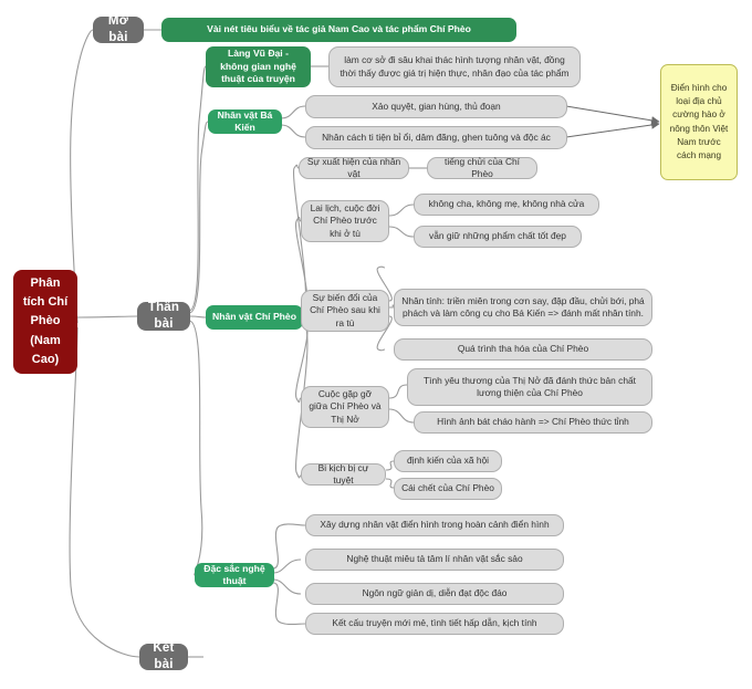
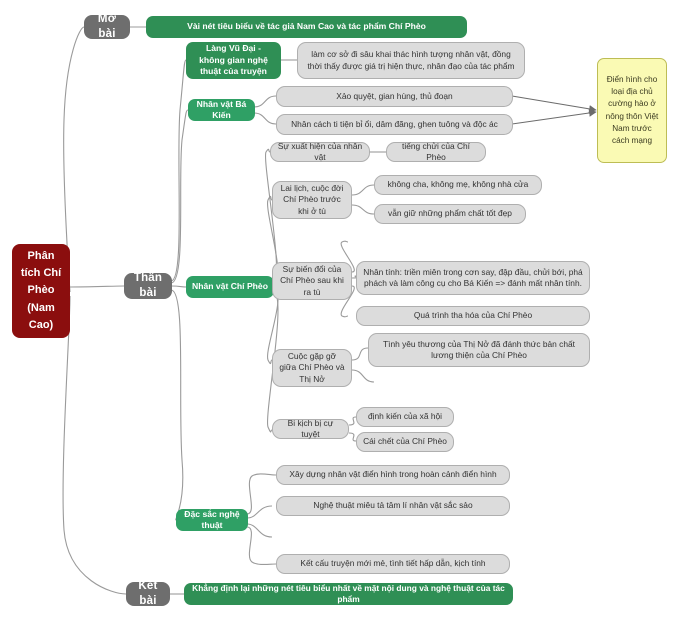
  Phân tích Chí Phèo (Nam Cao)
  Mở bài
  Vài nét tiêu biểu về tác giả Nam Cao và tác phẩm Chí Phèo
  Thân bài
  Kết bài
+ Khẳng định lại những nét tiêu biểu nhất về mặt nội dung và nghệ thuật của tác phẩm
  Làng Vũ Đại - không gian nghệ thuật của truyện
  làm cơ sở đi sâu khai thác hình tượng nhân vật, đồng thời thấy được giá trị hiện thực, nhân đạo của tác phẩm
  Nhân vật Bá Kiến
  Xảo quyệt, gian hùng, thủ đoạn
  Nhân cách ti tiện bỉ ổi, dâm đãng, ghen tuông và độc ác
  Điển hình cho loại địa chủ cường hào ở nông thôn Việt Nam trước cách mạng
  Nhân vật Chí Phèo
  Sự xuất hiện của nhân vật
  tiếng chửi của Chí Phèo
  Lai lịch, cuộc đời Chí Phèo trước khi ở tù
  không cha, không mẹ, không nhà cửa
  vẫn giữ những phẩm chất tốt đẹp
  Sự biến đổi của Chí Phèo sau khi ra tù
  Nhân tính: triền miên trong cơn say, đập đầu, chửi bới, phá phách và làm công cụ cho Bá Kiến => đánh mất nhân tính.
  Quá trình tha hóa của Chí Phèo
  Cuộc gặp gỡ giữa Chí Phèo và Thị Nở
  Tình yêu thương của Thị Nở đã đánh thức bản chất lương thiện của Chí Phèo
- Hình ảnh bát cháo hành => Chí Phèo thức tỉnh
  Bi kịch bị cự tuyệt
  định kiến của xã hội
  Cái chết của Chí Phèo
  Đặc sắc nghệ thuật
  Xây dựng nhân vật điển hình trong hoàn cảnh điển hình
  Nghệ thuật miêu tả tâm lí nhân vật sắc sảo
- Ngôn ngữ giản dị, diễn đạt độc đáo
  Kết cấu truyện mới mẻ, tình tiết hấp dẫn, kịch tính
